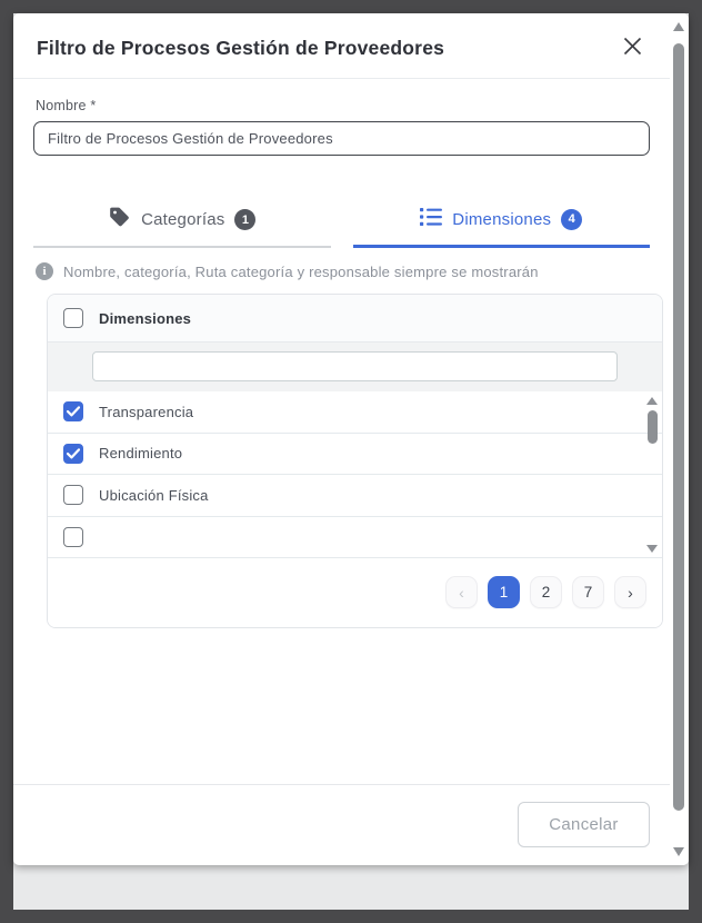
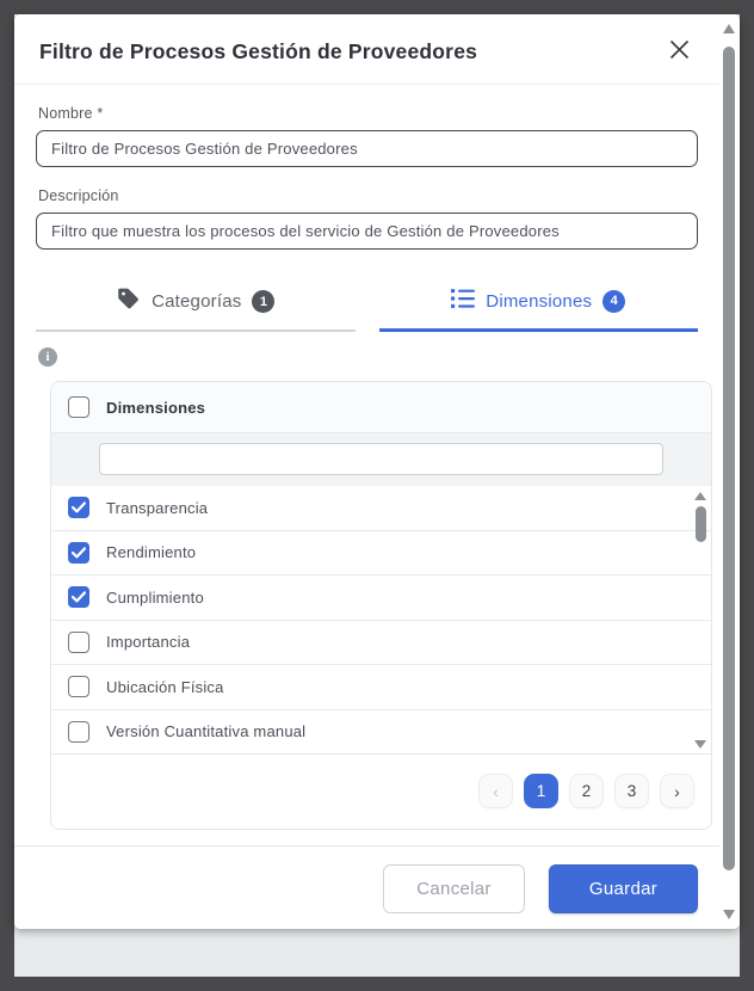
  Filtro de Procesos Gestión de Proveedores
  Nombre *
  Filtro de Procesos Gestión de Proveedores
+ Descripción
+ Filtro que muestra los procesos del servicio de Gestión de Proveedores
  Categorías
  1
  Dimensiones
  4
  i
- Nombre, categoría, Ruta categoría y responsable siempre se mostrarán
  Dimensiones
  Transparencia
  Rendimiento
+ Cumplimiento
+ Importancia
  Ubicación Física
+ Versión Cuantitativa manual
  ‹
  1
  2
- 7
+ 3
  ›
  Cancelar
+ Guardar
